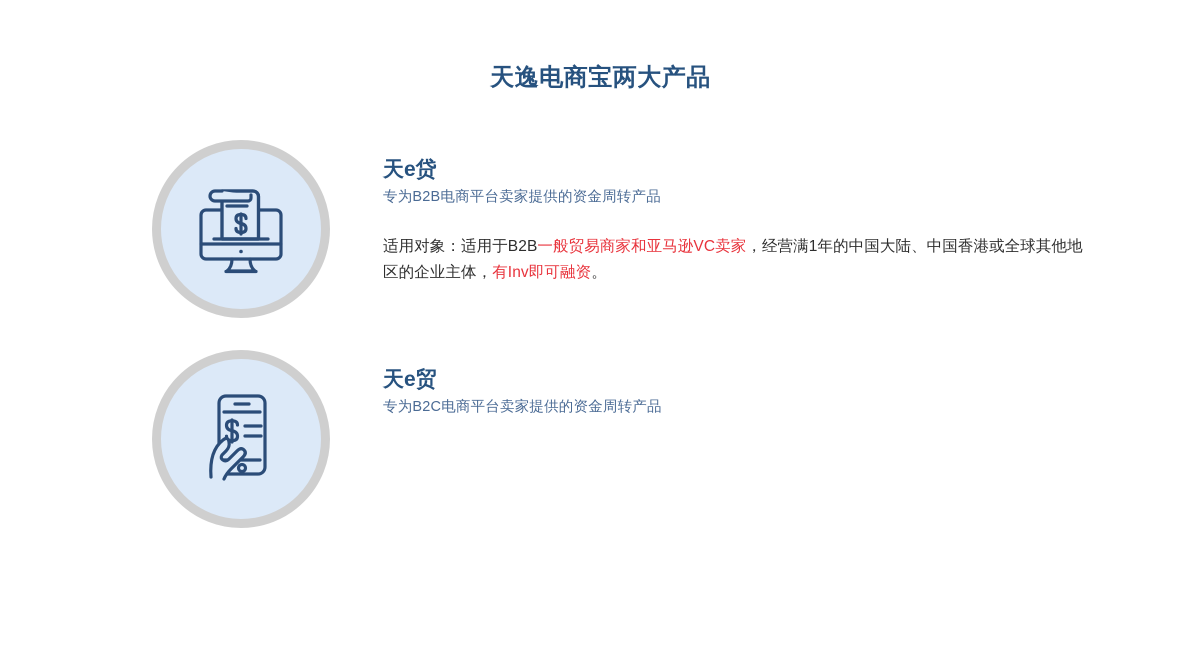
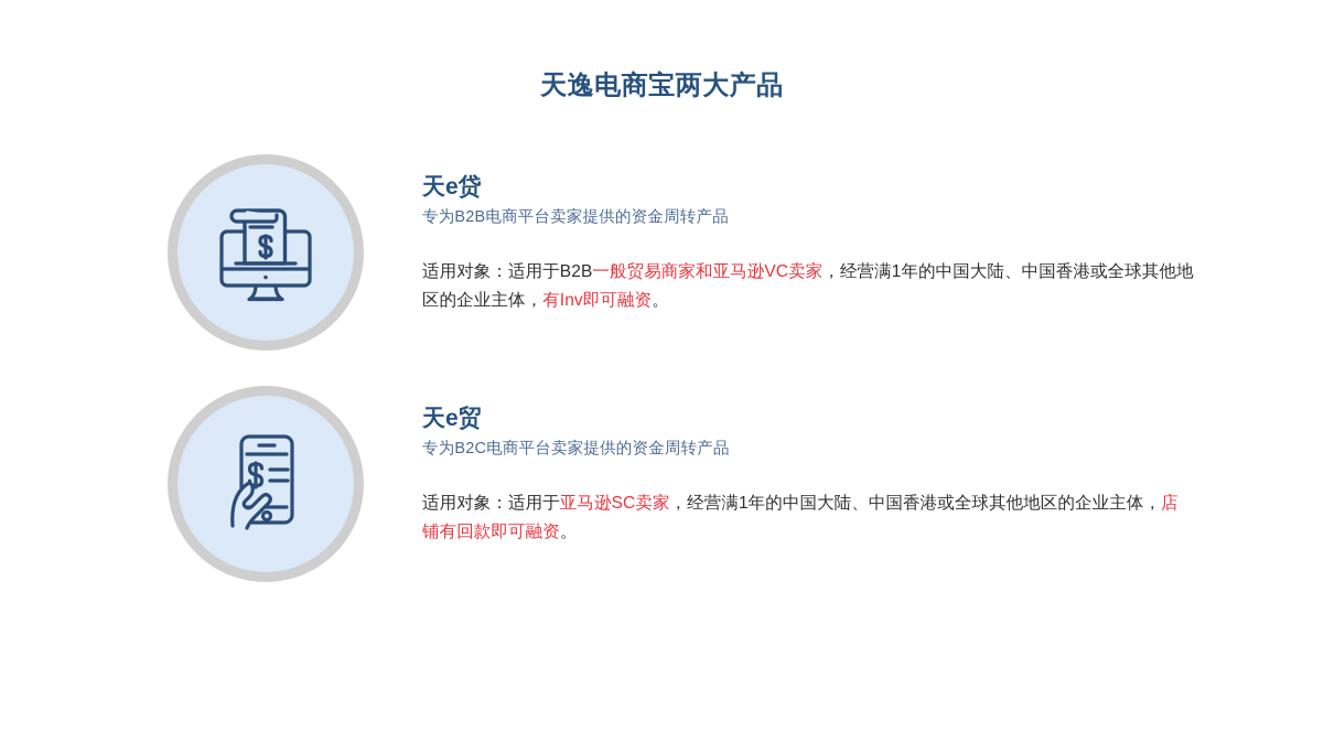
  天逸电商宝两大产品
  天e贷
  专为B2B电商平台卖家提供的资金周转产品
  适用对象：适用于B2B一般贸易商家和亚马逊VC卖家，经营满1年的中国大陆、中国香港或全球其他地区的企业主体，有Inv即可融资。
  天e贸
  专为B2C电商平台卖家提供的资金周转产品
+ 适用对象：适用于亚马逊SC卖家，经营满1年的中国大陆、中国香港或全球其他地区的企业主体，店铺有回款即可融资。
